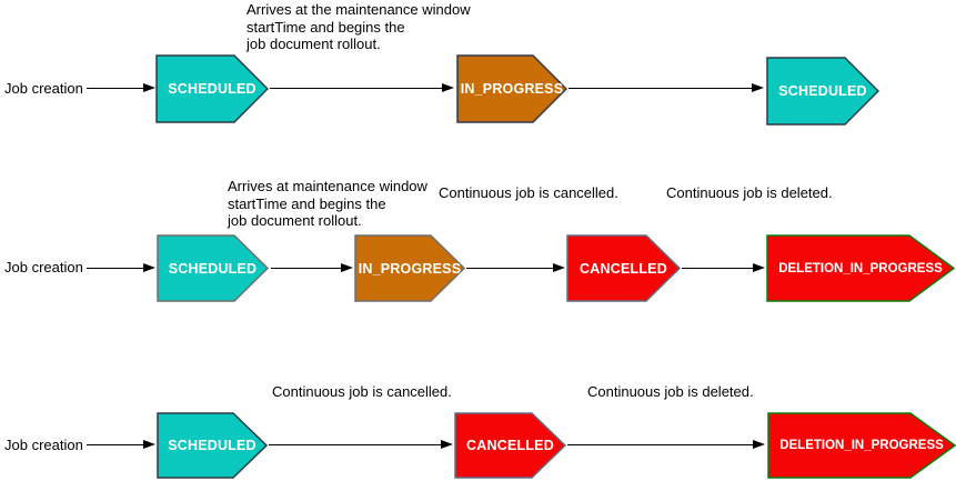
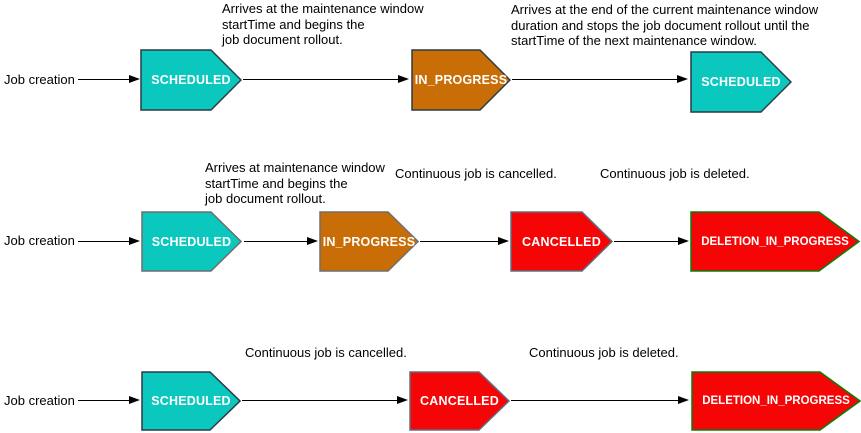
  Arrives at the maintenance window
  startTime and begins the
  job document rollout.
+ Arrives at the end of the current maintenance window
+ duration and stops the job document rollout until the
+ startTime of the next maintenance window.
  Job creation
  SCHEDULED
  IN_PROGRESS
  SCHEDULED
  Arrives at maintenance window
  startTime and begins the
  job document rollout.
  Continuous job is cancelled.
  Continuous job is deleted.
  Job creation
  SCHEDULED
  IN_PROGRESS
  CANCELLED
  DELETION_IN_PROGRESS
  Continuous job is cancelled.
  Continuous job is deleted.
  Job creation
  SCHEDULED
  CANCELLED
  DELETION_IN_PROGRESS
